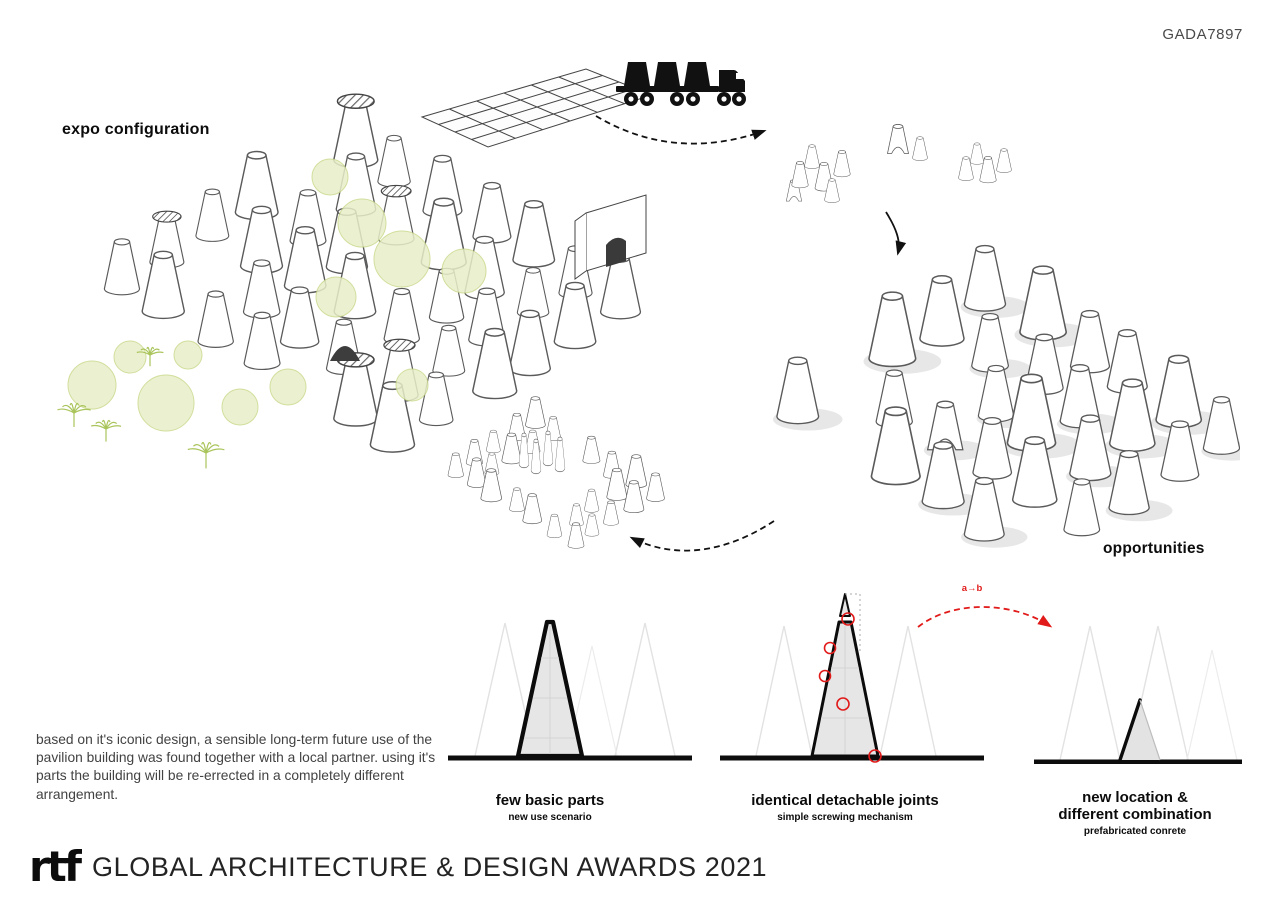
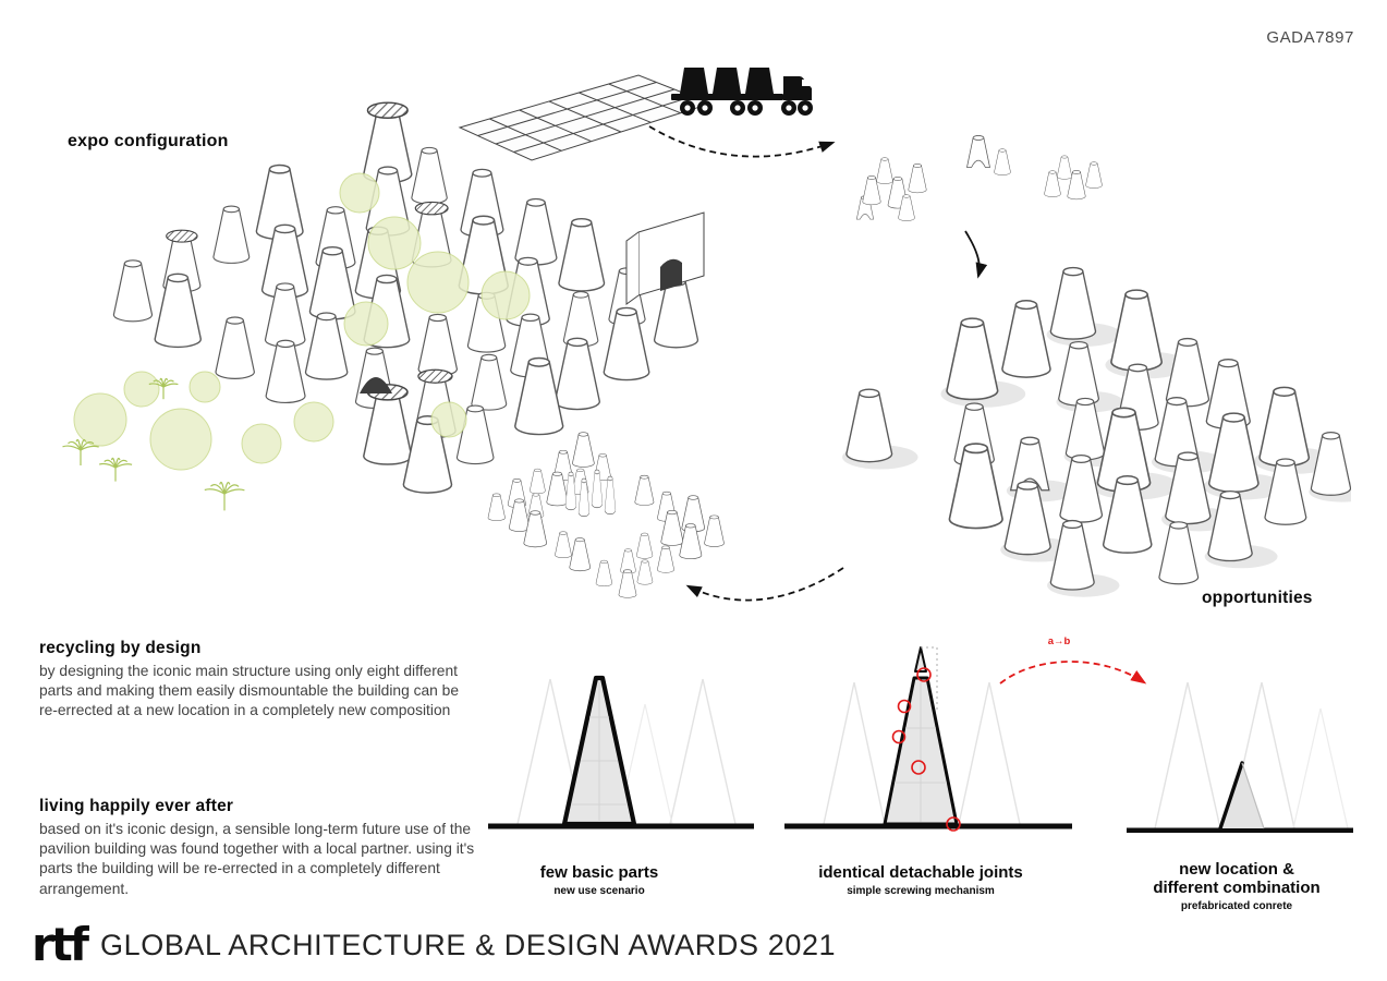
  GADA7897
  expo configuration
  opportunities
  a→b
+ recycling by design
+ by designing the iconic main structure using only eight different parts and making them easily dismountable the building can be re-errected at a new location in a completely new composition
+ living happily ever after
  based on it's iconic design, a sensible long-term future use of the pavilion building was found together with a local partner. using it's parts the building will be re-errected in a completely different arrangement.
  few basic parts
  new use scenario
  identical detachable joints
  simple screwing mechanism
  new location &
  different combination
  prefabricated conrete
  rtf
  GLOBAL ARCHITECTURE & DESIGN AWARDS 2021
